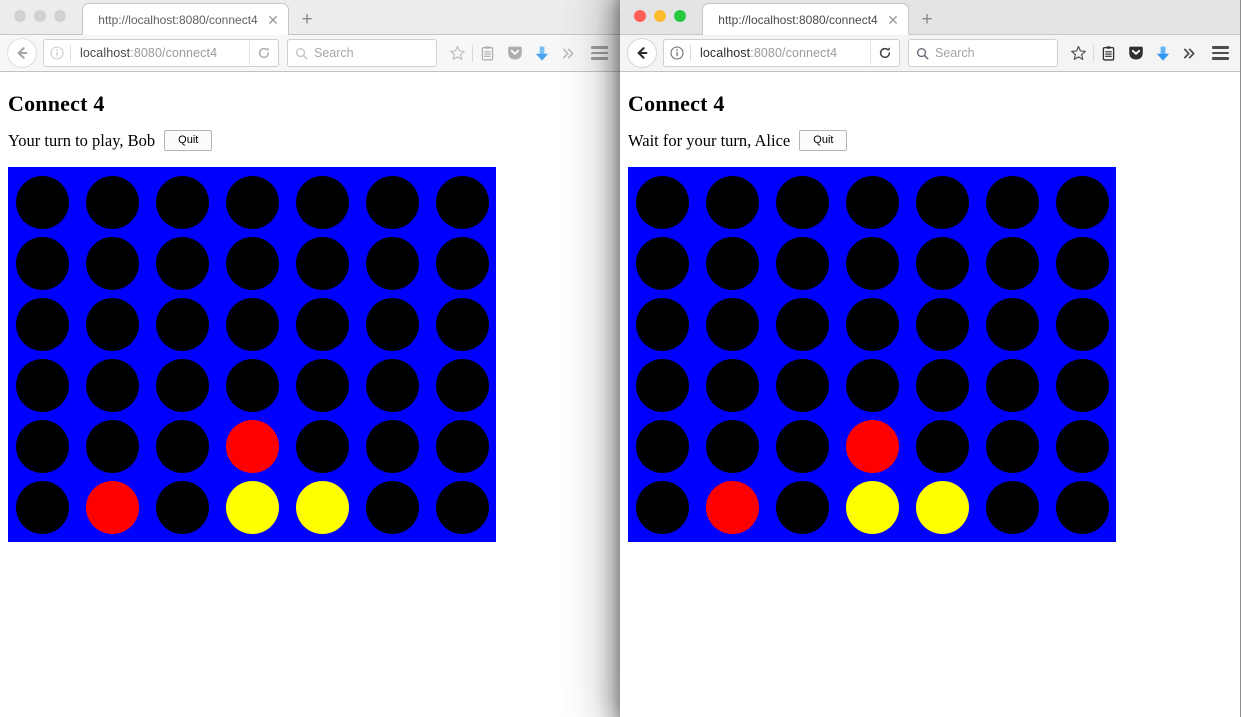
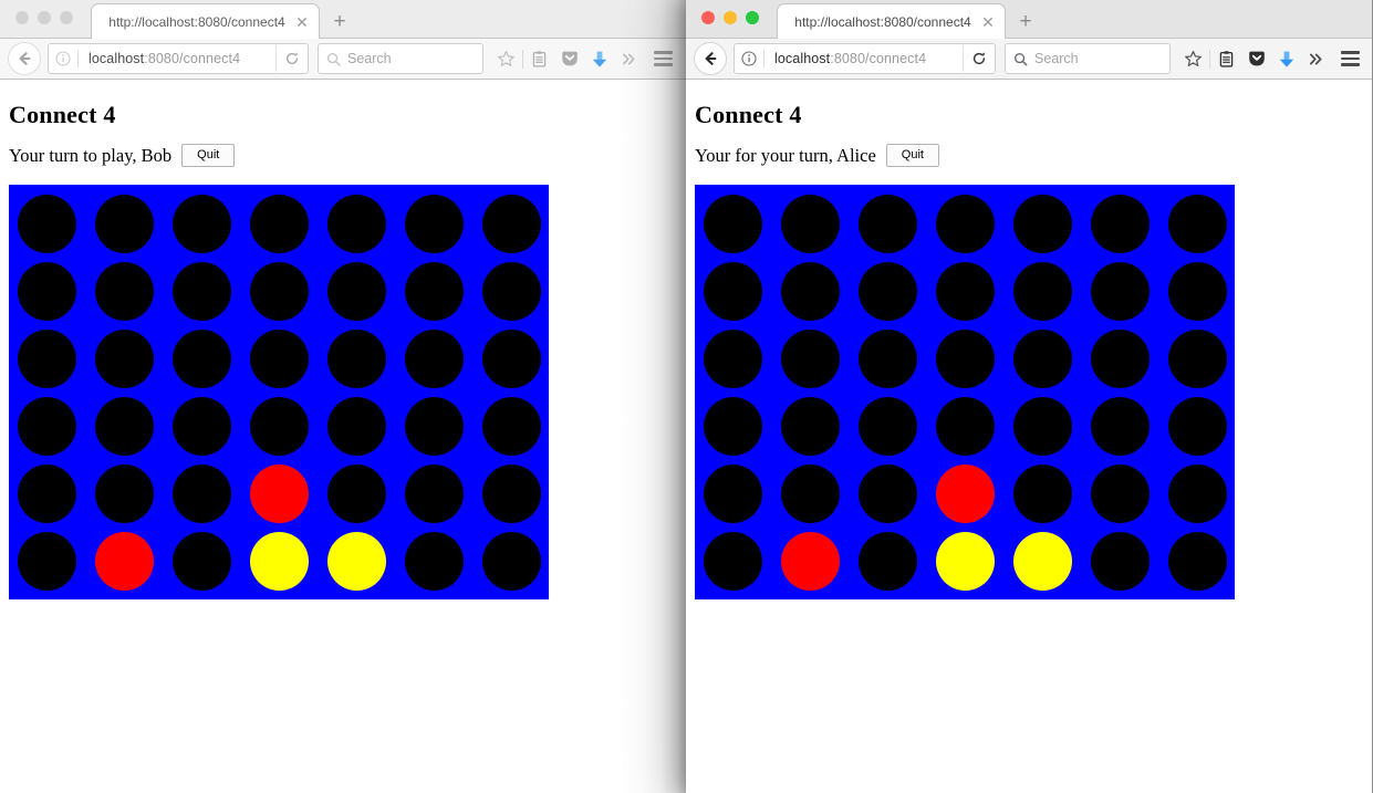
  http://localhost:8080/connect4
  ✕
  +
  localhost:8080/connect4
  Search
  Connect 4
  Your turn to play, Bob
  Quit
  http://localhost:8080/connect4
  ✕
  +
  localhost:8080/connect4
  Search
  Connect 4
- Wait for your turn, Alice
+ Your for your turn, Alice
  Quit
